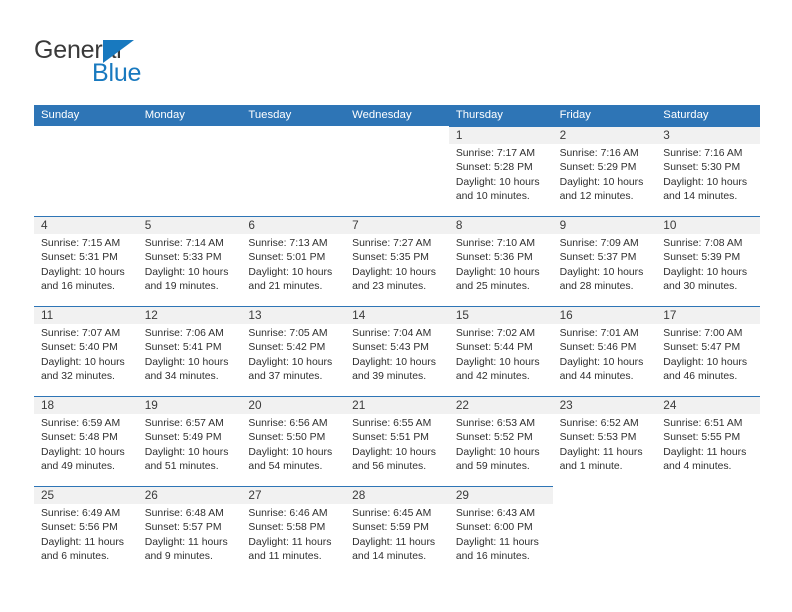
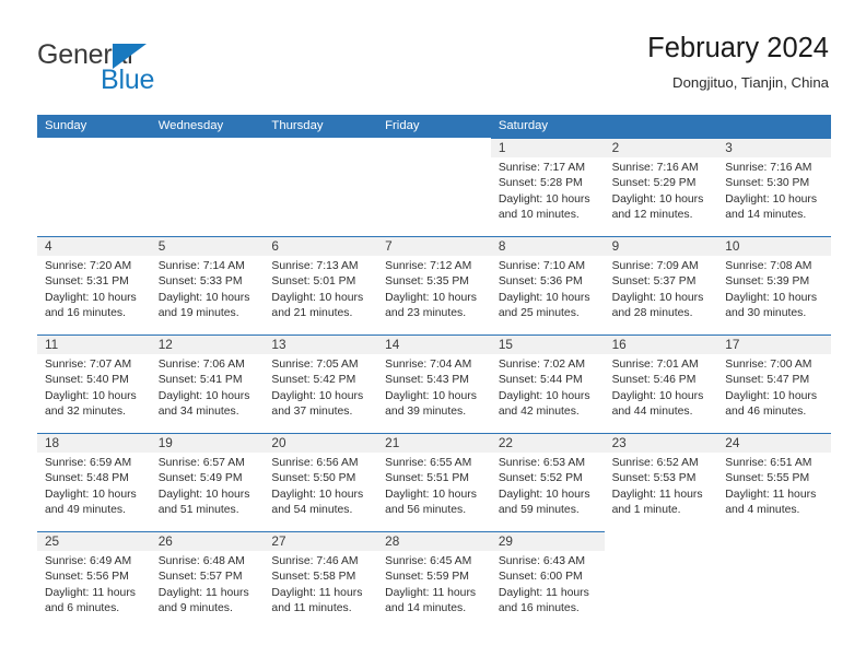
  Gener
  Blue
+ February 2024
+ Dongjituo, Tianjin, China
  Sunday
- Monday
- Tuesday
  Wednesday
  Thursday
  Friday
  Saturday
  1
  Sunrise: 7:17 AM
  Sunset: 5:28 PM
  Daylight: 10 hours
  and 10 minutes.
  2
  Sunrise: 7:16 AM
  Sunset: 5:29 PM
  Daylight: 10 hours
  and 12 minutes.
  3
  Sunrise: 7:16 AM
  Sunset: 5:30 PM
  Daylight: 10 hours
  and 14 minutes.
  4
- Sunrise: 7:15 AM
+ Sunrise: 7:20 AM
  Sunset: 5:31 PM
  Daylight: 10 hours
  and 16 minutes.
  5
  Sunrise: 7:14 AM
  Sunset: 5:33 PM
  Daylight: 10 hours
  and 19 minutes.
  6
  Sunrise: 7:13 AM
  Sunset: 5:01 PM
  Daylight: 10 hours
  and 21 minutes.
  7
- Sunrise: 7:27 AM
+ Sunrise: 7:12 AM
  Sunset: 5:35 PM
  Daylight: 10 hours
  and 23 minutes.
  8
  Sunrise: 7:10 AM
  Sunset: 5:36 PM
  Daylight: 10 hours
  and 25 minutes.
  9
  Sunrise: 7:09 AM
  Sunset: 5:37 PM
  Daylight: 10 hours
  and 28 minutes.
  10
  Sunrise: 7:08 AM
  Sunset: 5:39 PM
  Daylight: 10 hours
  and 30 minutes.
  11
  Sunrise: 7:07 AM
  Sunset: 5:40 PM
  Daylight: 10 hours
  and 32 minutes.
  12
  Sunrise: 7:06 AM
  Sunset: 5:41 PM
  Daylight: 10 hours
  and 34 minutes.
  13
  Sunrise: 7:05 AM
  Sunset: 5:42 PM
  Daylight: 10 hours
  and 37 minutes.
  14
  Sunrise: 7:04 AM
  Sunset: 5:43 PM
  Daylight: 10 hours
  and 39 minutes.
  15
  Sunrise: 7:02 AM
  Sunset: 5:44 PM
  Daylight: 10 hours
  and 42 minutes.
  16
  Sunrise: 7:01 AM
  Sunset: 5:46 PM
  Daylight: 10 hours
  and 44 minutes.
  17
  Sunrise: 7:00 AM
  Sunset: 5:47 PM
  Daylight: 10 hours
  and 46 minutes.
  18
  Sunrise: 6:59 AM
  Sunset: 5:48 PM
  Daylight: 10 hours
  and 49 minutes.
  19
  Sunrise: 6:57 AM
  Sunset: 5:49 PM
  Daylight: 10 hours
  and 51 minutes.
  20
  Sunrise: 6:56 AM
  Sunset: 5:50 PM
  Daylight: 10 hours
  and 54 minutes.
  21
  Sunrise: 6:55 AM
  Sunset: 5:51 PM
  Daylight: 10 hours
  and 56 minutes.
  22
  Sunrise: 6:53 AM
  Sunset: 5:52 PM
  Daylight: 10 hours
  and 59 minutes.
  23
  Sunrise: 6:52 AM
  Sunset: 5:53 PM
  Daylight: 11 hours
  and 1 minute.
  24
  Sunrise: 6:51 AM
  Sunset: 5:55 PM
  Daylight: 11 hours
  and 4 minutes.
  25
  Sunrise: 6:49 AM
  Sunset: 5:56 PM
  Daylight: 11 hours
  and 6 minutes.
  26
  Sunrise: 6:48 AM
  Sunset: 5:57 PM
  Daylight: 11 hours
  and 9 minutes.
  27
- Sunrise: 6:46 AM
+ Sunrise: 7:46 AM
  Sunset: 5:58 PM
  Daylight: 11 hours
  and 11 minutes.
  28
  Sunrise: 6:45 AM
  Sunset: 5:59 PM
  Daylight: 11 hours
  and 14 minutes.
  29
  Sunrise: 6:43 AM
  Sunset: 6:00 PM
  Daylight: 11 hours
  and 16 minutes.
